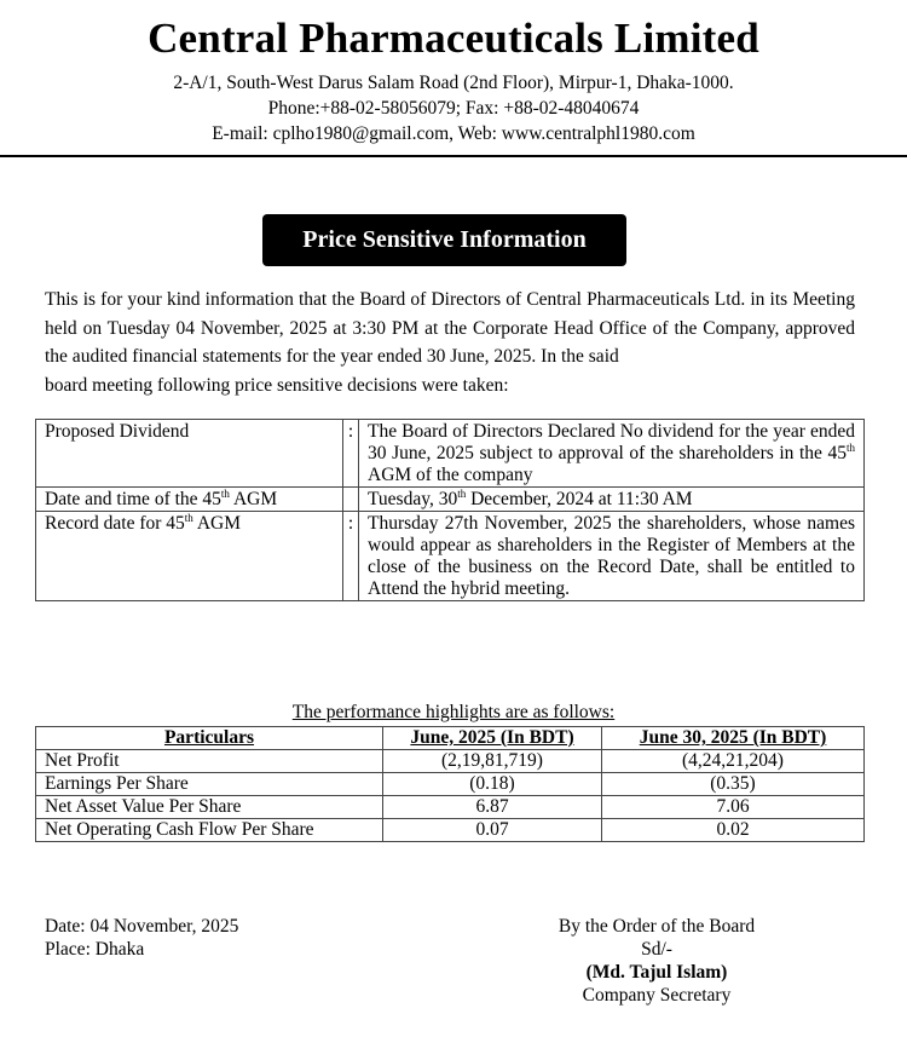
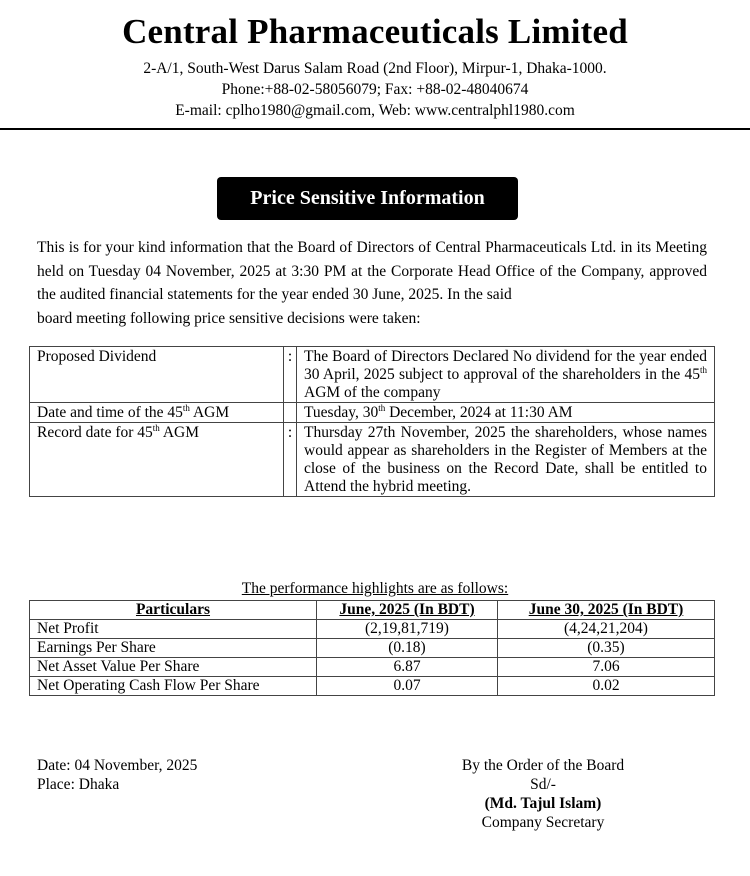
  Central Pharmaceuticals Limited
  2-A/1, South-West Darus Salam Road (2nd Floor), Mirpur-1, Dhaka-1000.
  Phone:+88-02-58056079; Fax: +88-02-48040674
  E-mail: cplho1980@gmail.com, Web: www.centralphl1980.com
  Price Sensitive Information
  This is for your kind information that the Board of Directors of Central Pharmaceuticals Ltd. in its Meeting held on Tuesday 04 November, 2025 at 3:30 PM at the Corporate Head Office of the Company, approved the audited financial statements for the year ended 30 June, 2025. In the said
  board meeting following price sensitive decisions were taken:
- Proposed Dividend	:	The Board of Directors Declared No dividend for the year ended 30 June, 2025 subject to approval of the shareholders in the 45th AGM of the company
+ Proposed Dividend	:	The Board of Directors Declared No dividend for the year ended 30 April, 2025 subject to approval of the shareholders in the 45th AGM of the company
  Date and time of the 45th AGM		Tuesday, 30th December, 2024 at 11:30 AM
  Record date for 45th AGM	:	Thursday 27th November, 2025 the shareholders, whose names would appear as shareholders in the Register of Members at the close of the business on the Record Date, shall be entitled to Attend the hybrid meeting.
  The performance highlights are as follows:
  Particulars	June, 2025 (In BDT)	June 30, 2025 (In BDT)
  Net Profit	(2,19,81,719)	(4,24,21,204)
  Earnings Per Share	(0.18)	(0.35)
  Net Asset Value Per Share	6.87	7.06
  Net Operating Cash Flow Per Share	0.07	0.02
  Date: 04 November, 2025
  Place: Dhaka
  By the Order of the Board
  Sd/-
  (Md. Tajul Islam)
  Company Secretary
